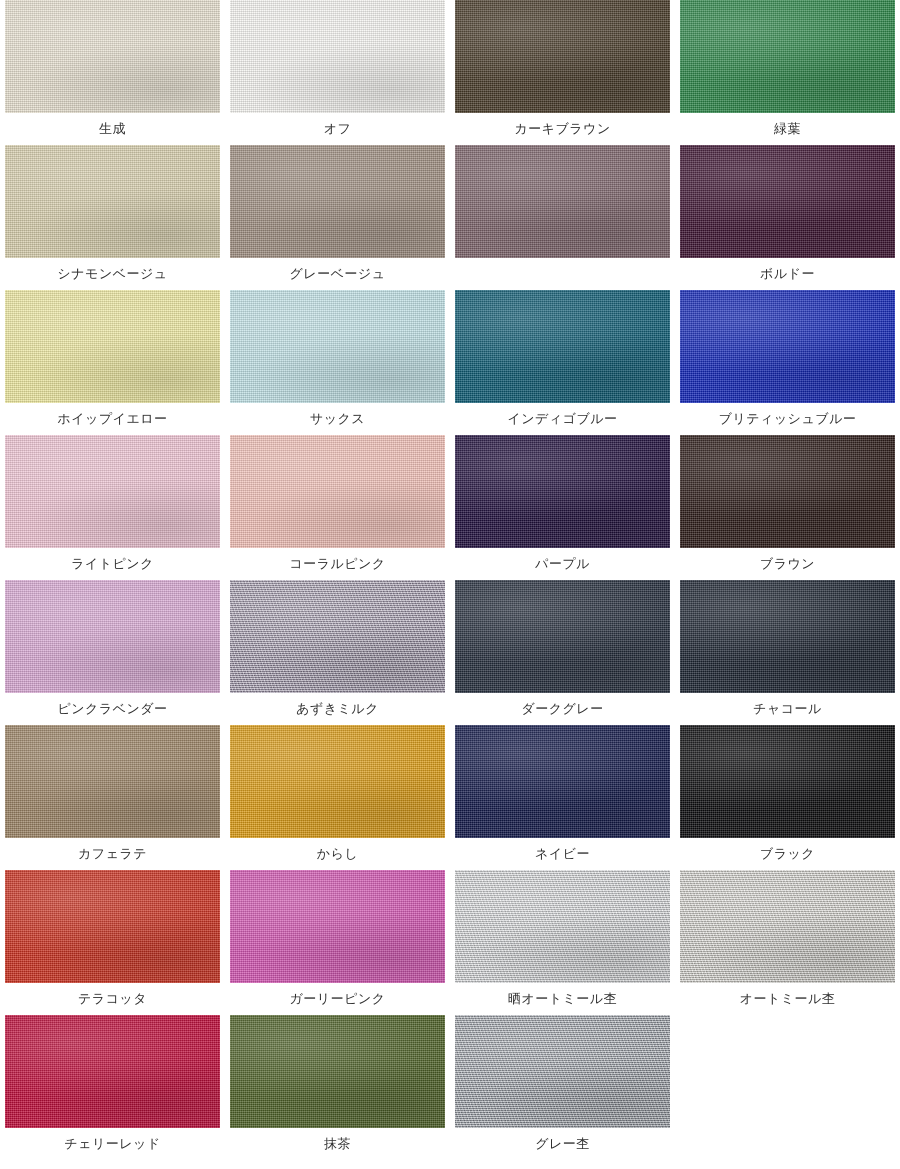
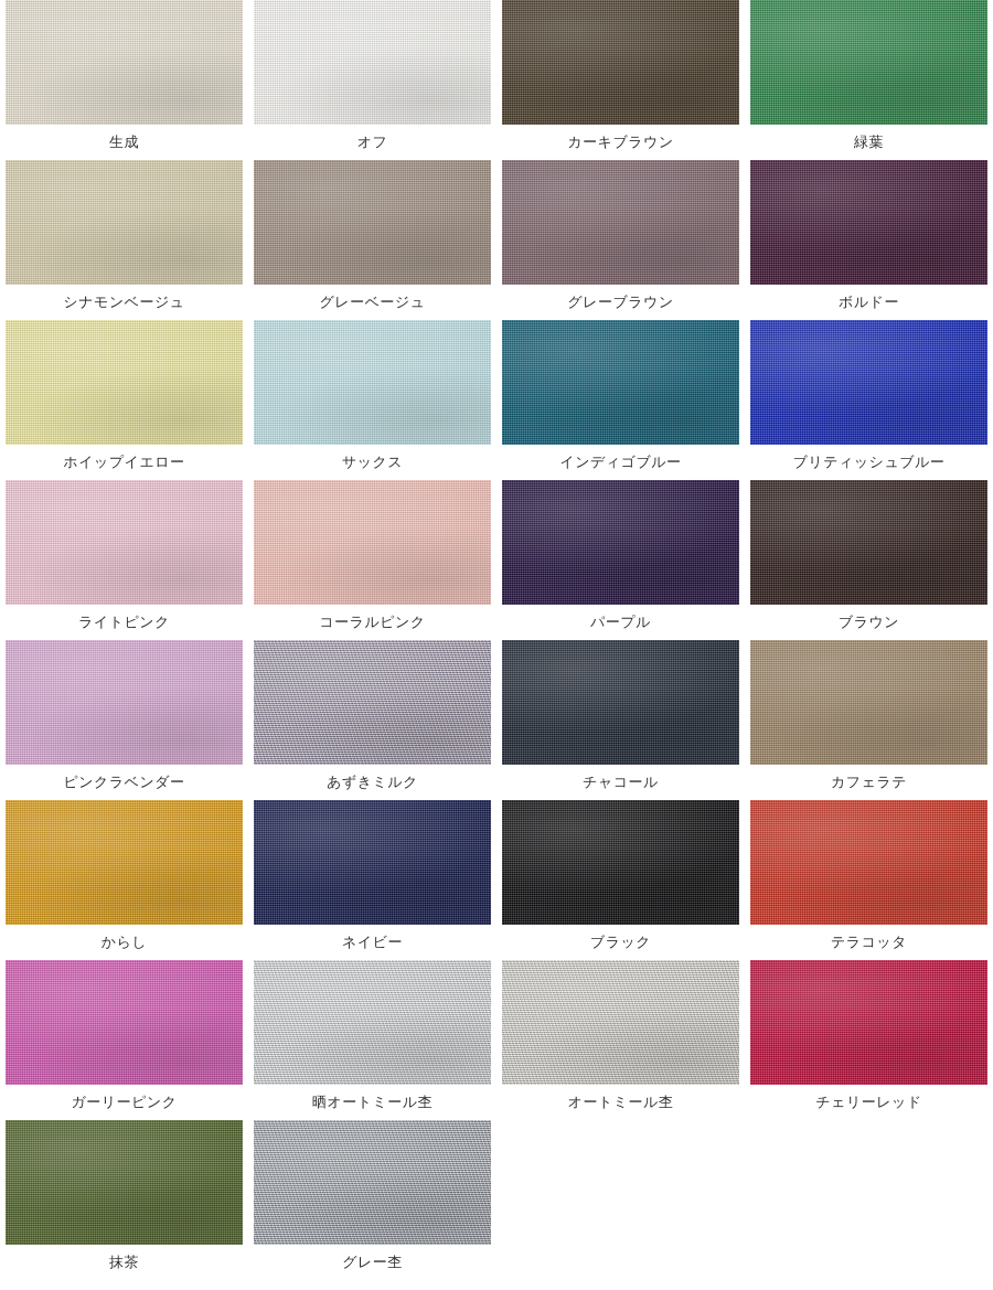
  生成
  オフ
  カーキブラウン
  緑葉
  シナモンベージュ
  グレーベージュ
+ グレーブラウン
  ボルドー
  ホイップイエロー
  サックス
  インディゴブルー
  ブリティッシュブルー
  ライトピンク
  コーラルピンク
  パープル
  ブラウン
  ピンクラベンダー
  あずきミルク
- ダークグレー
  チャコール
  カフェラテ
  からし
  ネイビー
  ブラック
  テラコッタ
  ガーリーピンク
  晒オートミール杢
  オートミール杢
  チェリーレッド
  抹茶
  グレー杢
